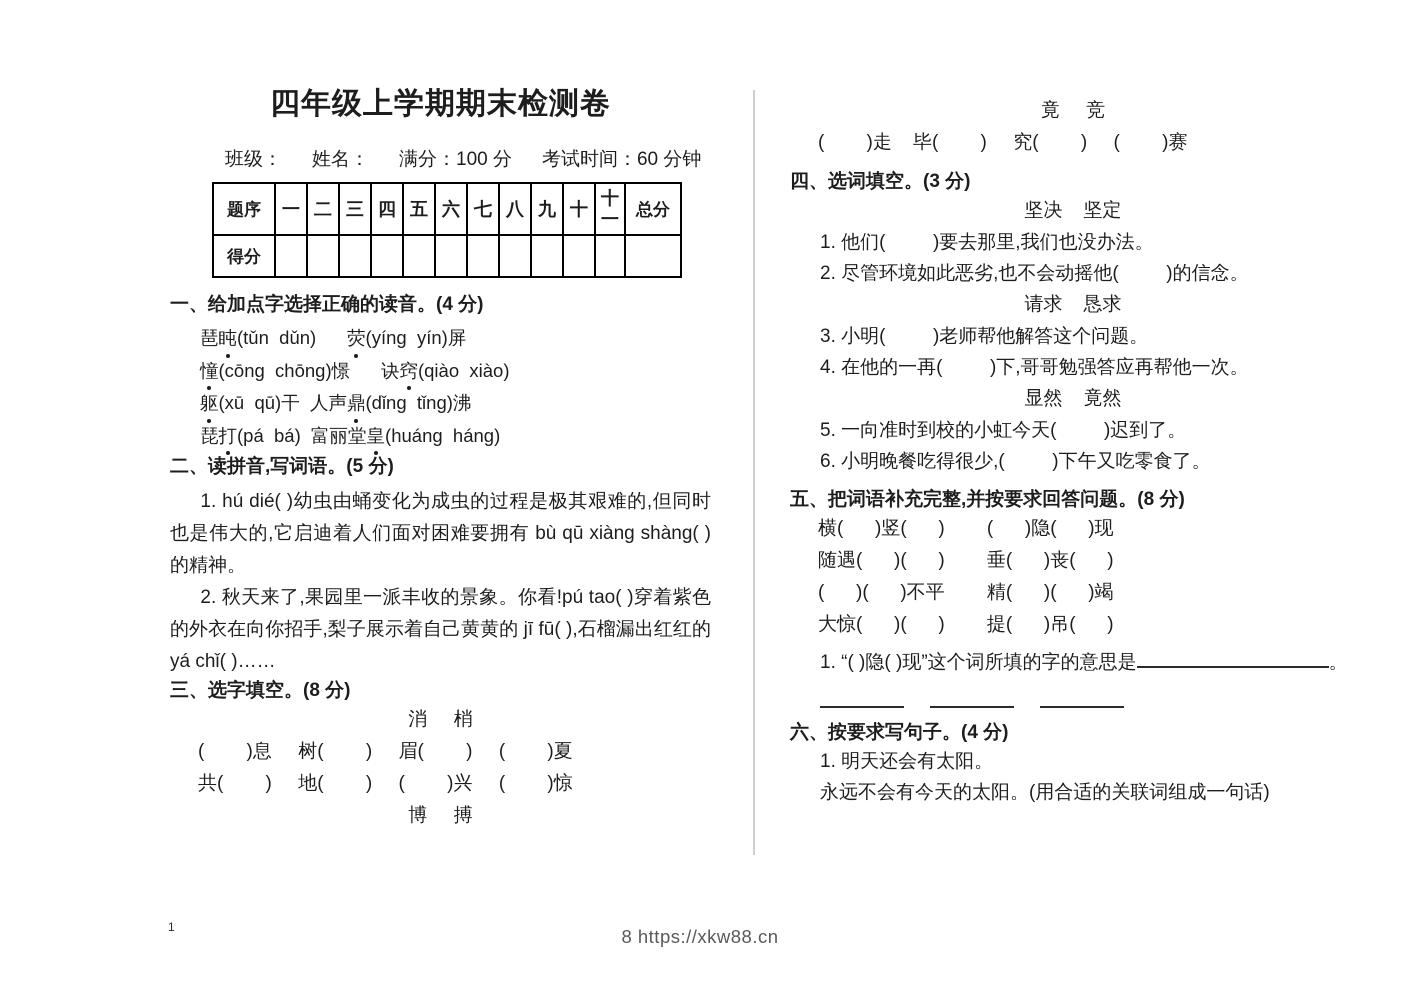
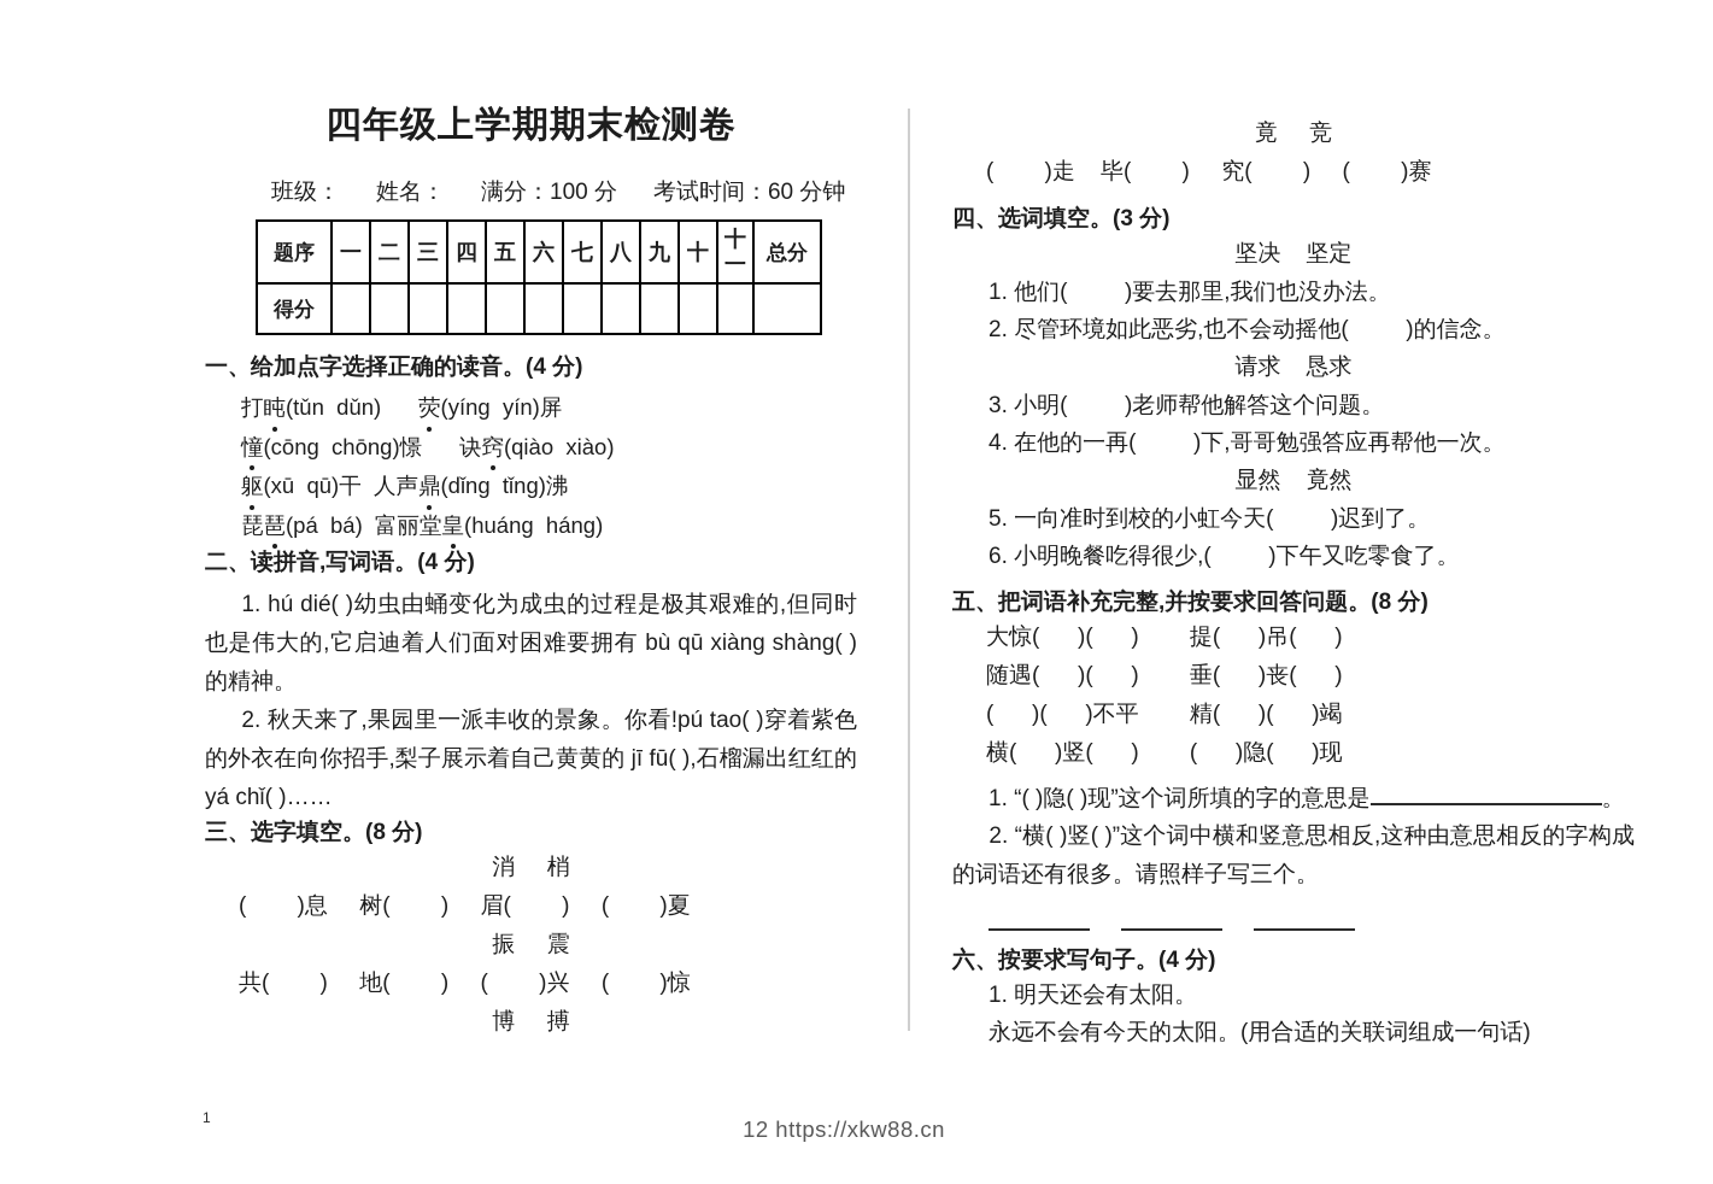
  四年级上学期期末检测卷
  班级：
  姓名：
  满分：100 分
  考试时间：60 分钟
  题序	一	二	三	四	五	六	七	八	九	十	十一	总分
  得分
  一、给加点字选择正确的读音。(4 分)
- 琶盹(tǔn dǔn) 荧(yíng yín)屏
+ 打盹(tǔn dǔn) 荧(yíng yín)屏
  憧(cōng chōng)憬 诀窍(qiào xiào)
  躯(xū qū)干 人声鼎(dǐng tǐng)沸
- 琵打(pá bá) 富丽堂皇(huáng háng)
+ 琵琶(pá bá) 富丽堂皇(huáng háng)
- 二、读拼音,写词语。(5 分)
+ 二、读拼音,写词语。(4 分)
  1. hú dié( )幼虫由蛹变化为成虫的过程是极其艰难的,但同时也是伟大的,它启迪着人们面对困难要拥有 bù qū xiàng shàng( )的精神。
  2. 秋天来了,果园里一派丰收的景象。你看!pú tao( )穿着紫色的外衣在向你招手,梨子展示着自己黄黄的 jī fū( ),石榴漏出红红的 yá chǐ( )……
  三、选字填空。(8 分)
  消 梢
  ( )息 树( ) 眉( ) ( )夏
+ 振 震
  共( ) 地( ) ( )兴 ( )惊
  博 搏
  竟 竞
  ( )走 毕( ) 究( ) ( )赛
  四、选词填空。(3 分)
  坚决 坚定
  1. 他们( )要去那里,我们也没办法。
  2. 尽管环境如此恶劣,也不会动摇他( )的信念。
  请求 恳求
  3. 小明( )老师帮他解答这个问题。
  4. 在他的一再( )下,哥哥勉强答应再帮他一次。
  显然 竟然
  5. 一向准时到校的小虹今天( )迟到了。
  6. 小明晚餐吃得很少,( )下午又吃零食了。
  五、把词语补充完整,并按要求回答问题。(8 分)
- 横( )竖( ) ( )隐( )现
+ 大惊( )( ) 提( )吊( )
  随遇( )( ) 垂( )丧( )
  ( )( )不平 精( )( )竭
- 大惊( )( ) 提( )吊( )
+ 横( )竖( ) ( )隐( )现
  1. “( )隐( )现”这个词所填的字的意思是 。
+ 2. “横( )竖( )”这个词中横和竖意思相反,这种由意思相反的字构成的词语还有很多。请照样子写三个。
  六、按要求写句子。(4 分)
  1. 明天还会有太阳。
  永远不会有今天的太阳。(用合适的关联词组成一句话)
  1
- 8 https://xkw88.cn
+ 12 https://xkw88.cn
